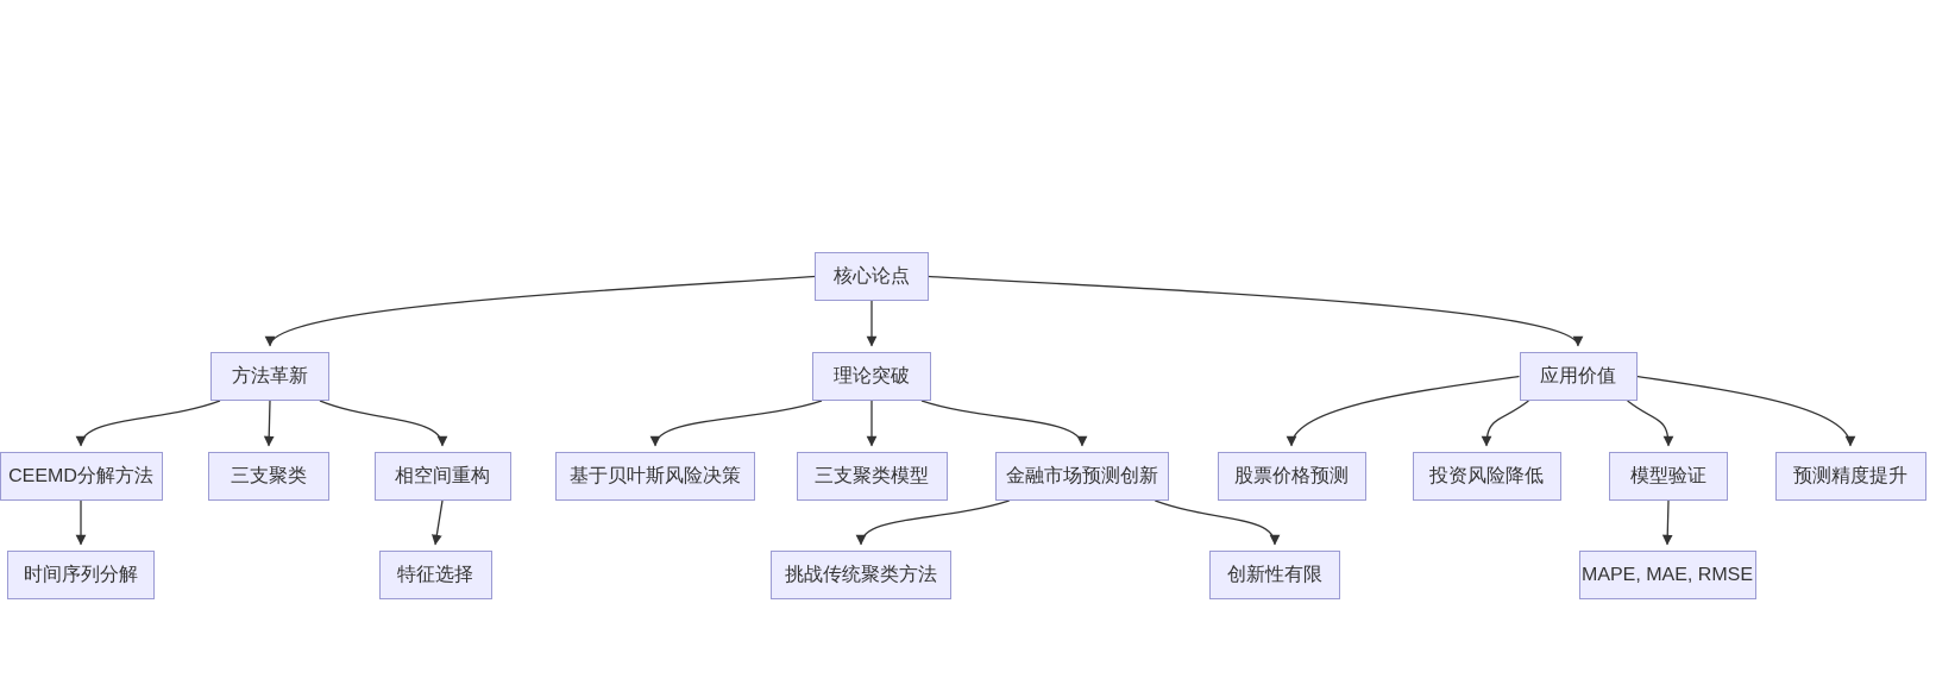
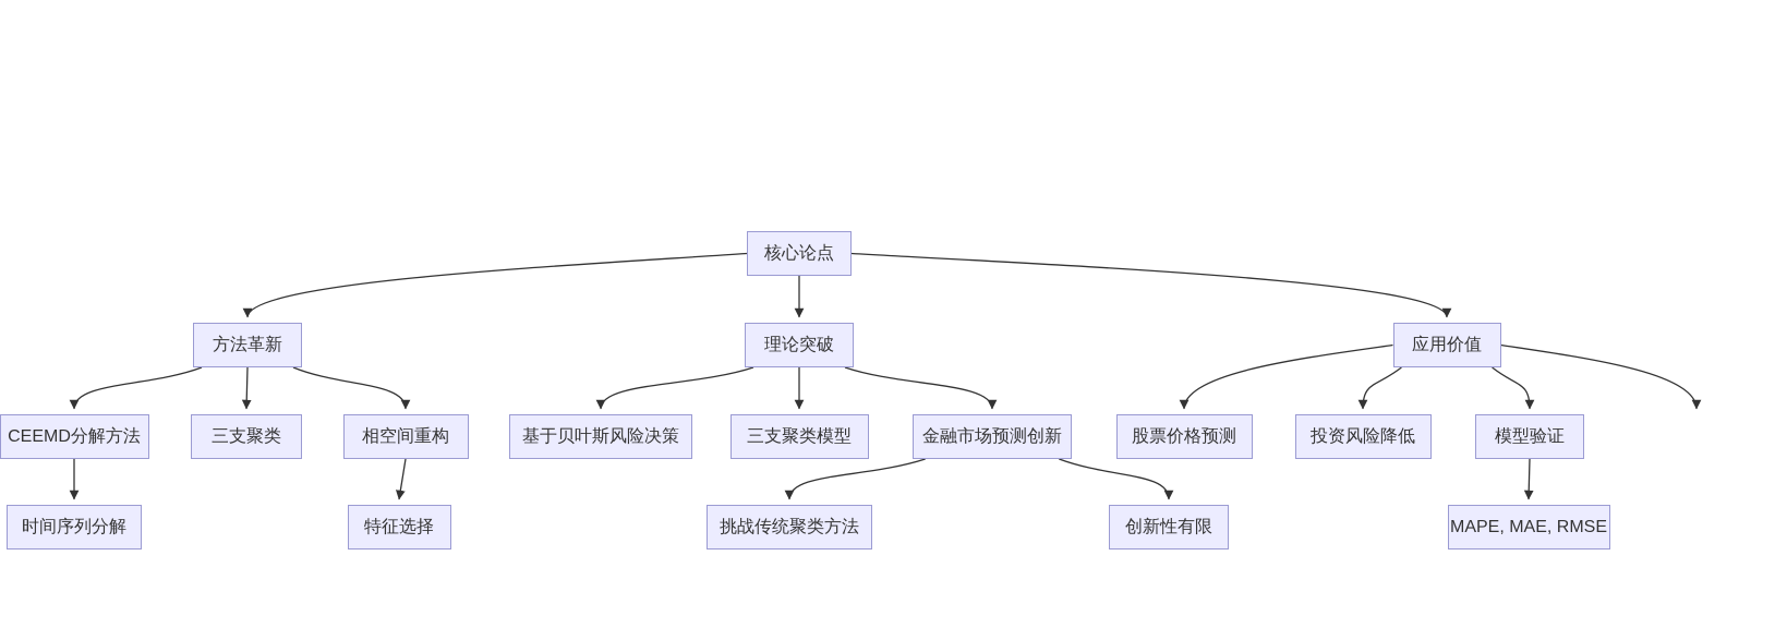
  核心论点
  方法革新
  理论突破
  应用价值
  CEEMD分解方法
  三支聚类
  相空间重构
  基于贝叶斯风险决策
  三支聚类模型
  金融市场预测创新
  股票价格预测
  投资风险降低
  模型验证
- 预测精度提升
  时间序列分解
  特征选择
  挑战传统聚类方法
  创新性有限
  MAPE, MAE, RMSE
